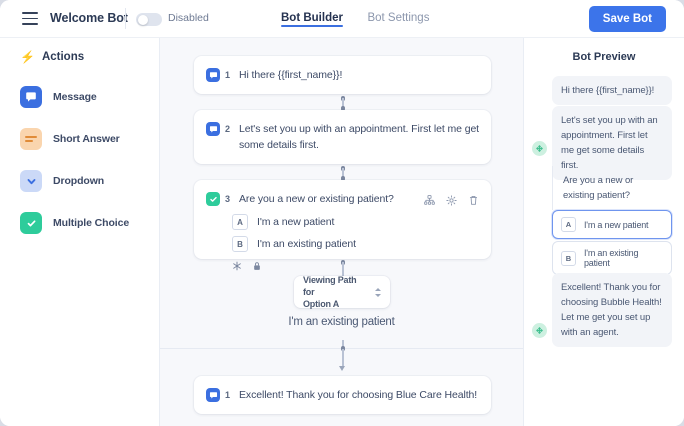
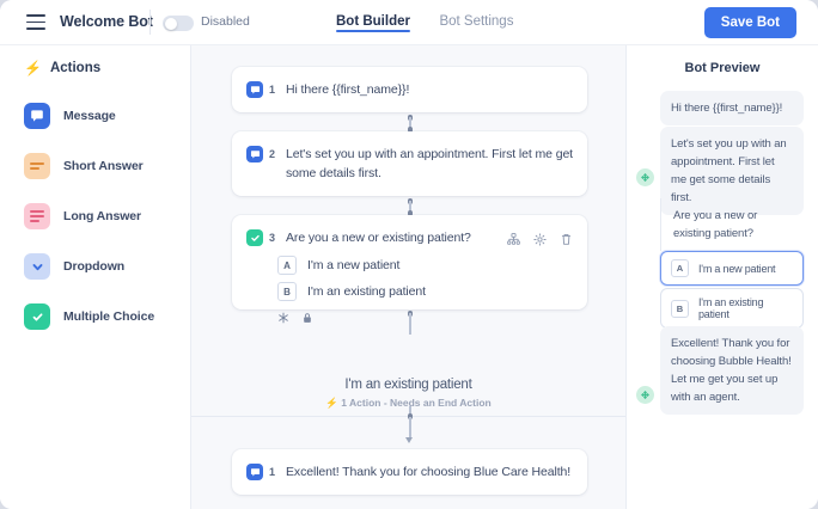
  Welcome Bo
  Disabled
  Bot Builder Bot Settings
  Save Bot
  ⚡
  Actions
  Message
  Short Answer
+ Long Answer
  Dropdown
  Multiple Choice
  1
  Hi there {{first_name}}!
  2
  Let's set you up with an appointment. First let me get some details first.
  3
  Are you a new or existing patient?
  A
  I'm a new patient
  B
  I'm an existing patient
- Viewing Path for
- Option A
  I'm an existing patient
+ ⚡ 1 Action - Needs an End Action
  1
  Excellent! Thank you for choosing Blue Care Health!
  Bot Preview
  Hi there {{first_name}}!
  Let's set you up with an appointment. First let me get some details first.
  Are you a new or existing patient?
  A
  I'm a new patient
  B
  I'm an existing patient
  Excellent! Thank you for choosing Bubble Health! Let me get you set up with an agent.
